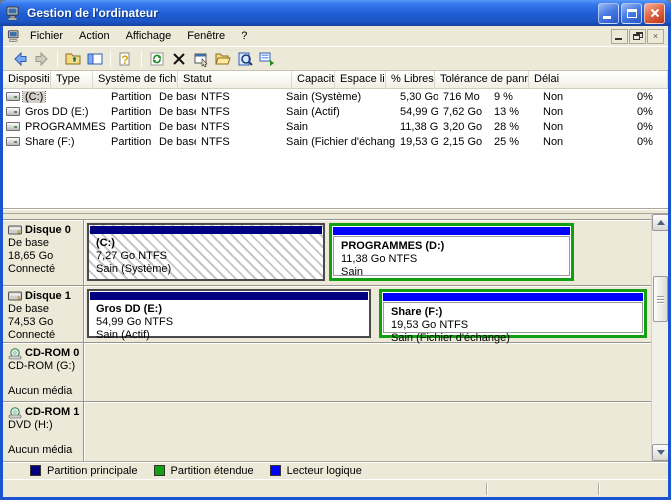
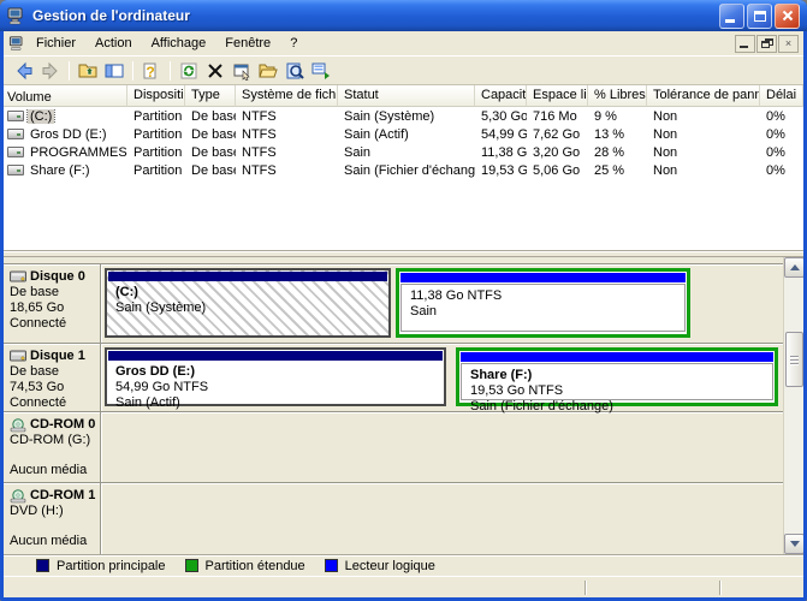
  Gestion de l'ordinateur
  Fichier
  Action
  Affichage
  Fenêtre
  ?
  ×
  ?
+ Volume
  Dispositi
  Type
  Système de fich
  Statut
  Capacit
  Espace li
  % Libres
  Tolérance de pann
  Délai
  (C:)
  Partition
  De bas
  NTFS
  Sain (Système)
  5,30 Go
  716 Mo
  9 %
  Non
  0%
  Gros DD (E:)
  Partition
  De bas
  NTFS
  Sain (Actif)
  54,99 G
  7,62 Go
  13 %
  Non
  0%
  PROGRAMMES
  Partition
  De bas
  NTFS
  Sain
  11,38 G
  3,20 Go
  28 %
  Non
  0%
  Share (F:)
  Partition
  De bas
  NTFS
  Sain (Fichier d'échang
  19,53 G
- 2,15 Go
+ 5,06 Go
  25 %
  Non
  0%
  Disque 0
  De base
  18,65 Go
  Connecté
  (C:)
- 7,27 Go NTFS
  Sain (Système)
- PROGRAMMES (D:)
  11,38 Go NTFS
  Sain
  Disque 1
  De base
  74,53 Go
  Connecté
  Gros DD (E:)
  54,99 Go NTFS
  Sain (Actif)
  Share (F:)
  19,53 Go NTFS
  Sain (Fichier d'échange)
  CD-ROM 0
  CD-ROM (G:)
  Aucun média
  CD-ROM 1
  DVD (H:)
  Aucun média
  Partition principale
  Partition étendue
  Lecteur logique
